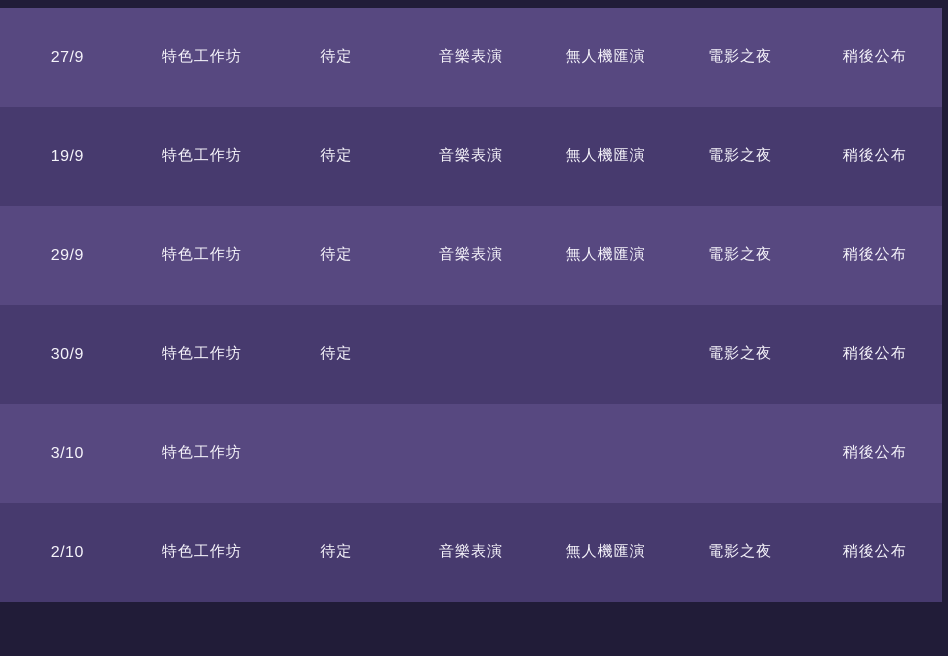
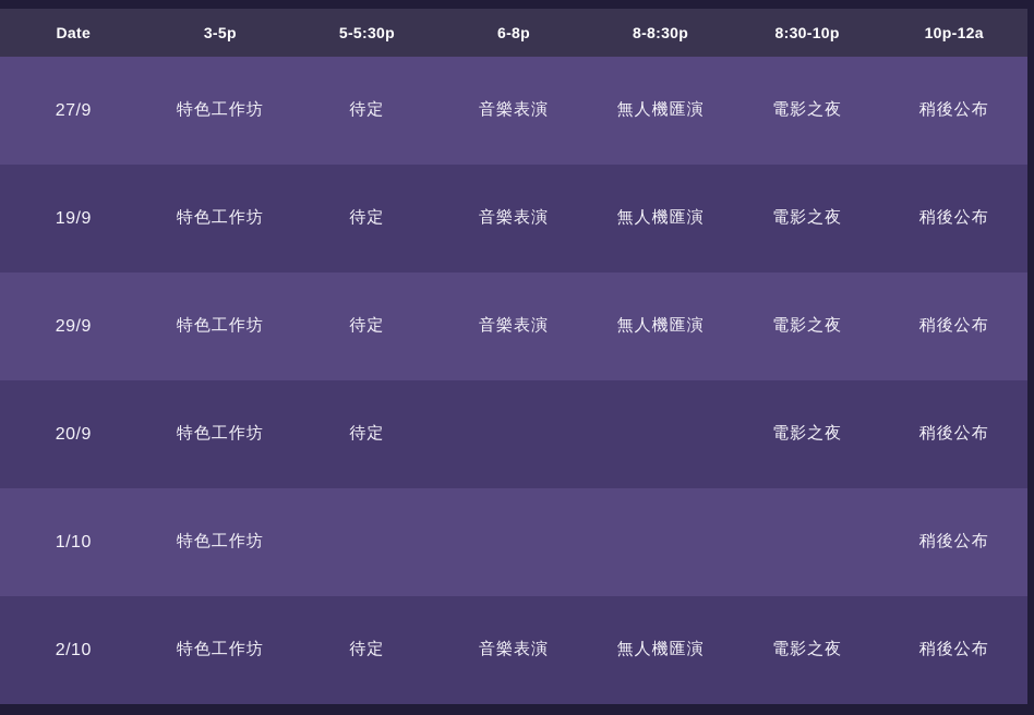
+ Date
+ 3-5p
+ 5-5:30p
+ 6-8p
+ 8-8:30p
+ 8:30-10p
+ 10p-12a
  27/9
  特色工作坊
  待定
  音樂表演
  無人機匯演
  電影之夜
  稍後公布
  19/9
  特色工作坊
  待定
  音樂表演
  無人機匯演
  電影之夜
  稍後公布
  29/9
  特色工作坊
  待定
  音樂表演
  無人機匯演
  電影之夜
  稍後公布
- 30/9
+ 20/9
  特色工作坊
  待定
  電影之夜
  稍後公布
- 3/10
+ 1/10
  特色工作坊
  稍後公布
  2/10
  特色工作坊
  待定
  音樂表演
  無人機匯演
  電影之夜
  稍後公布
